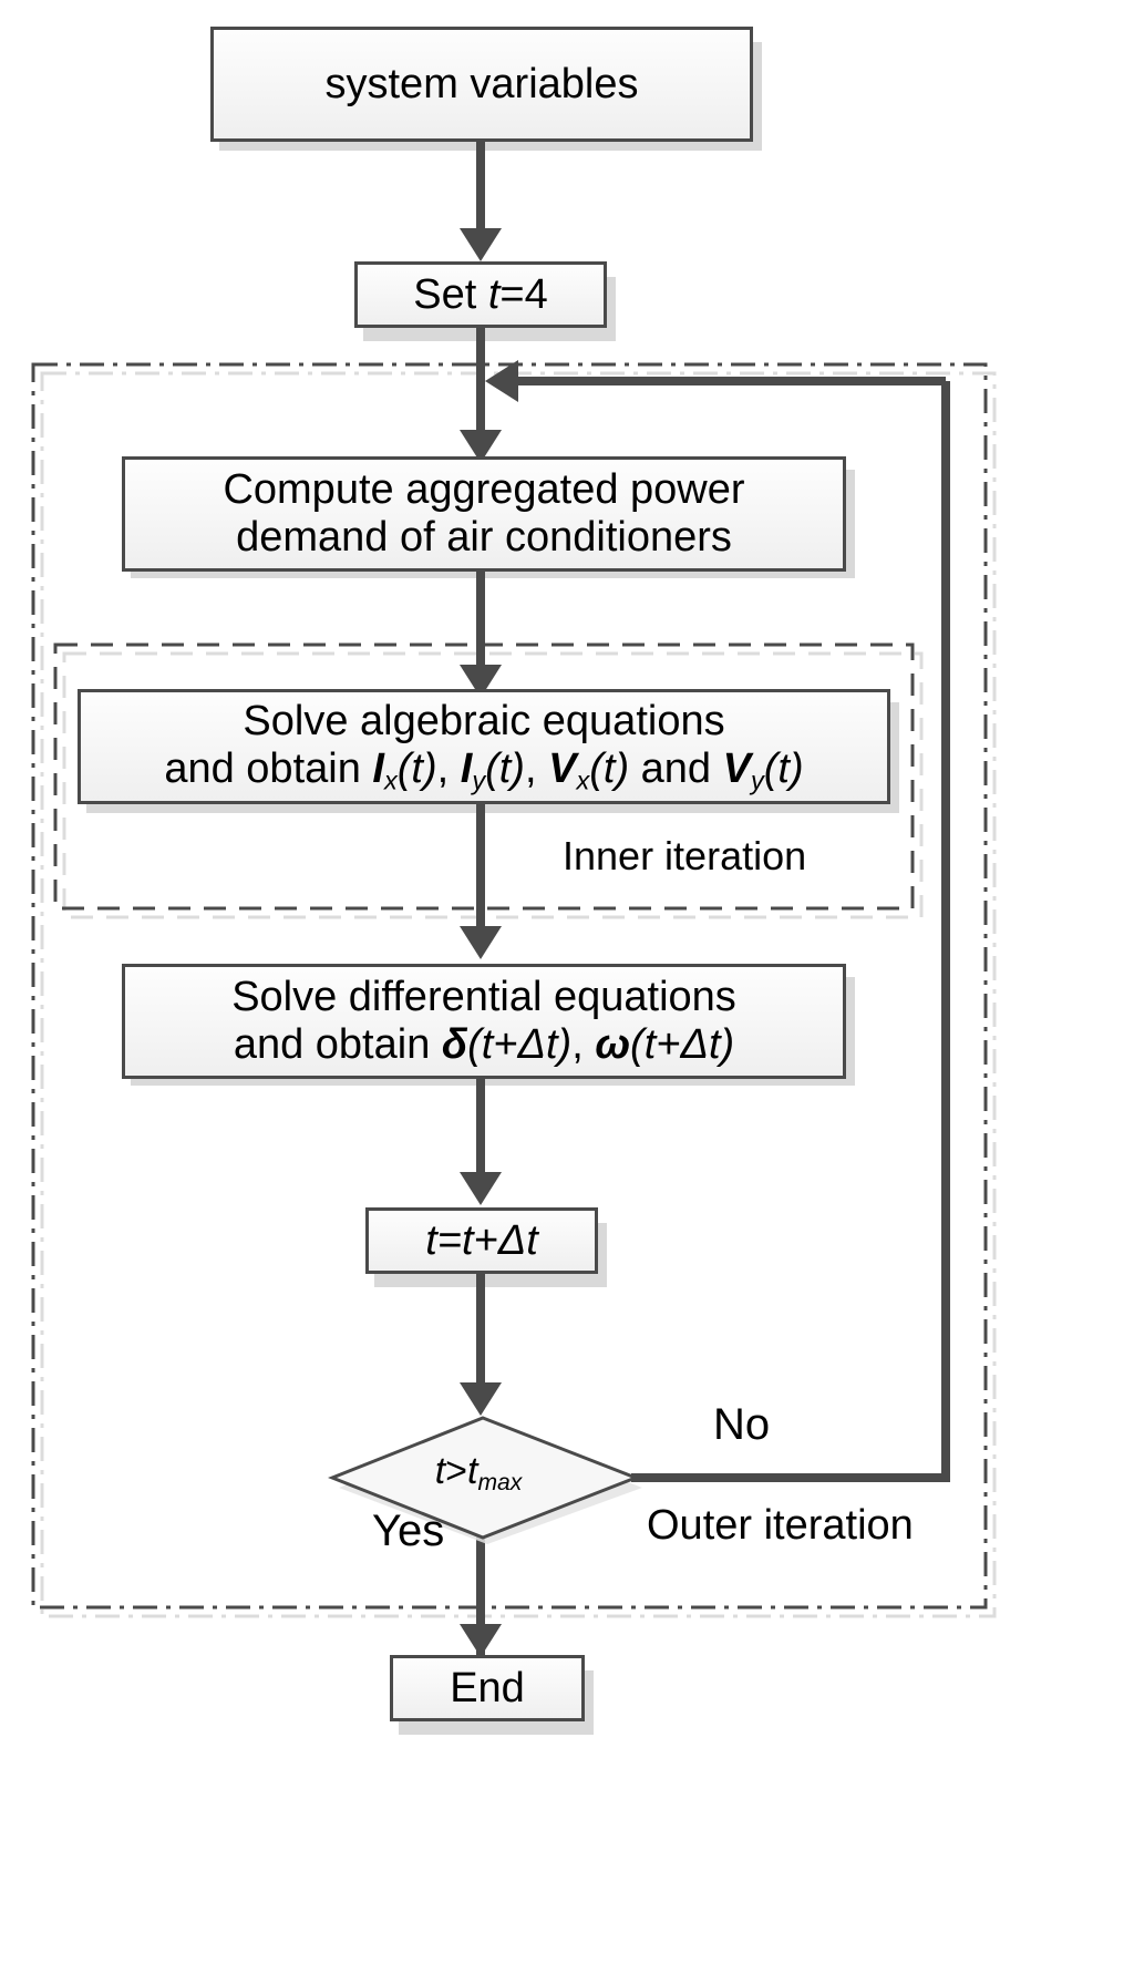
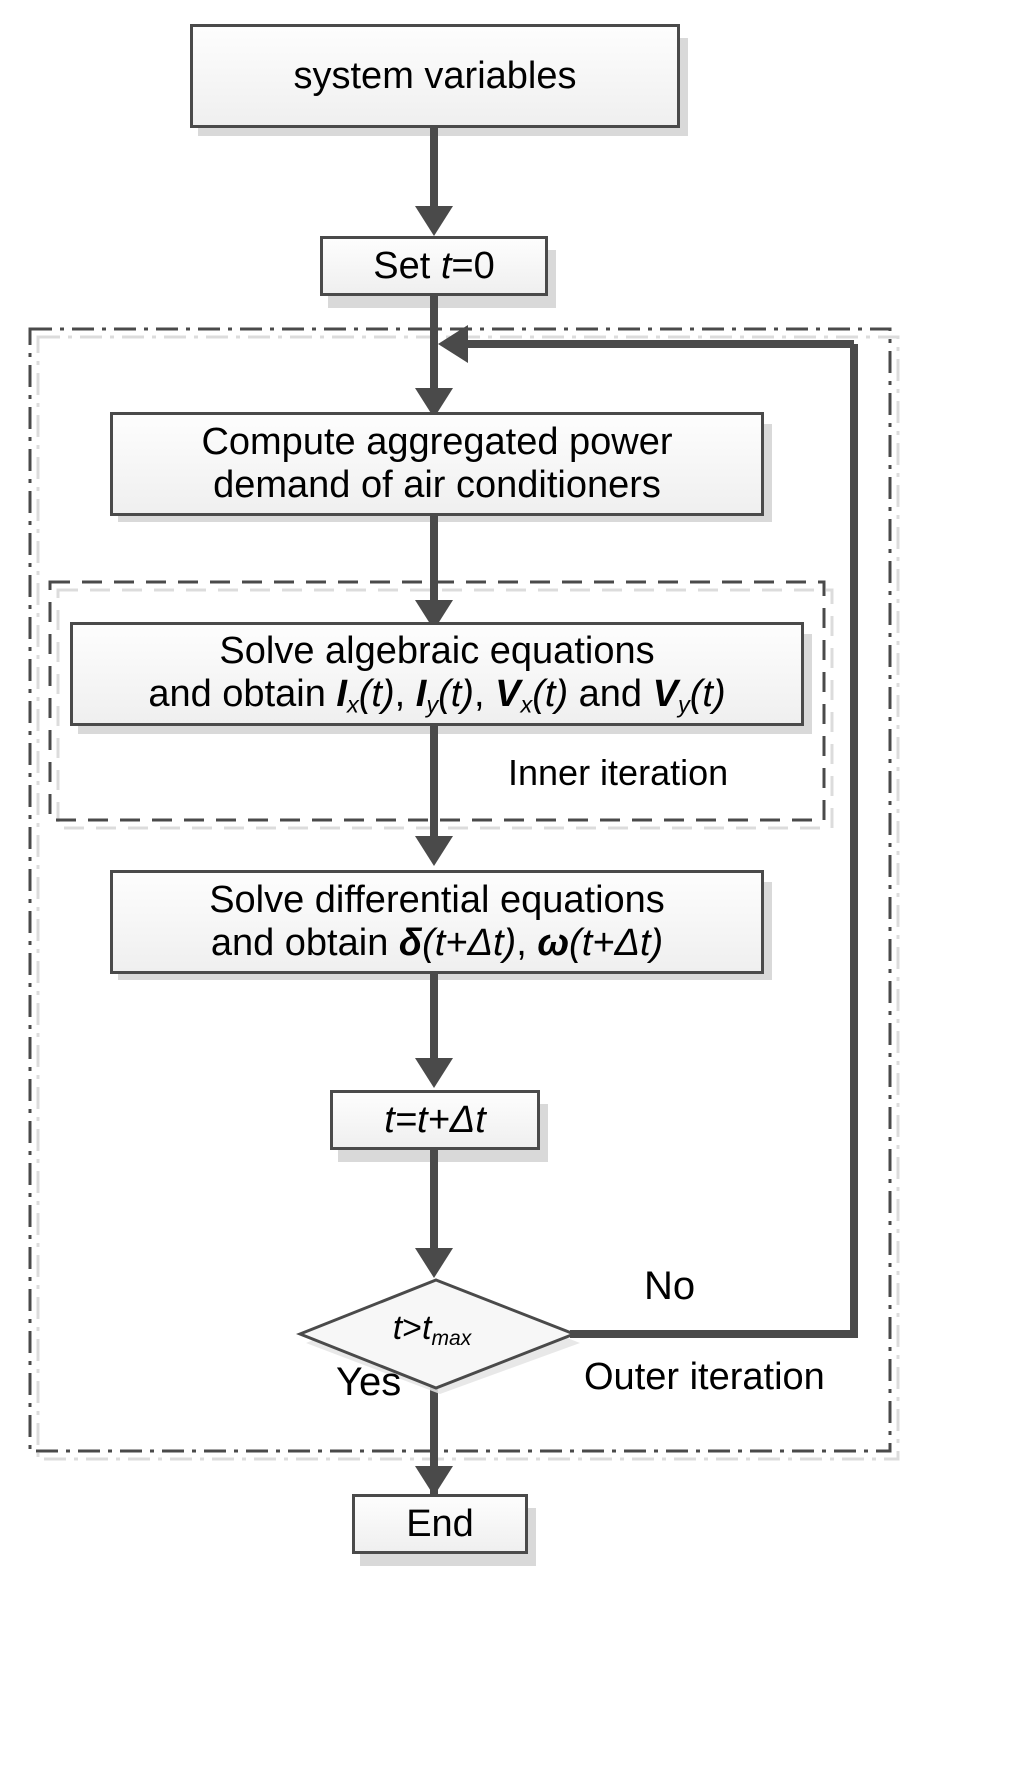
  system variables
- Set t=4
+ Set t=0
  Compute aggregated power
  demand of air conditioners
  Solve algebraic equations
  and obtain Ix(t), Iy(t), Vx(t) and Vy(t)
  Inner iteration
  Solve differential equations
  and obtain δ(t+Δt), ω(t+Δt)
  t=t+Δt
  t>tmax
  No
  Yes
  Outer iteration
  End
